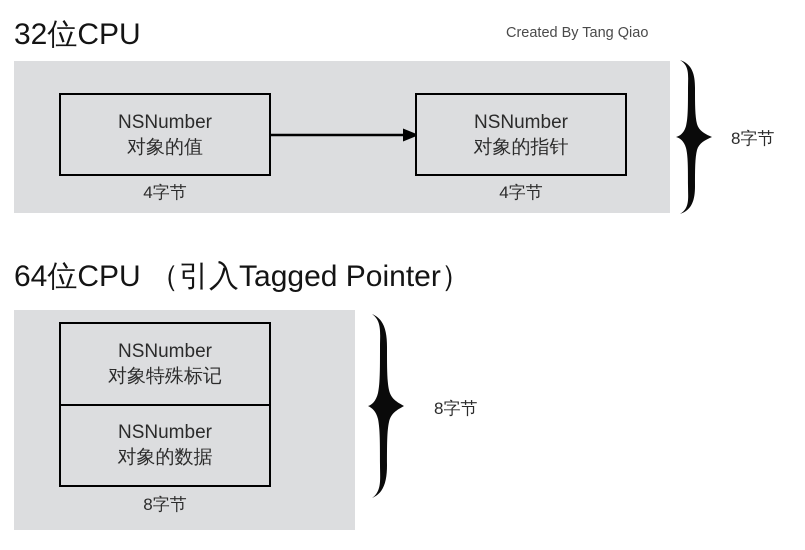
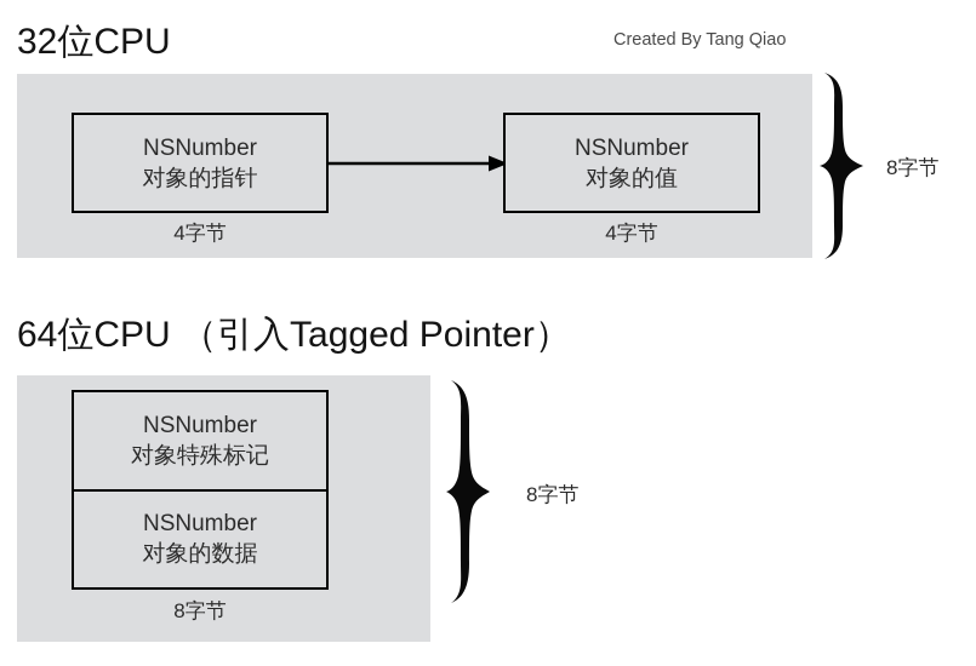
  32位CPU
  Created By Tang Qiao
  NSNumber
- 对象的值
+ 对象的指针
  4字节
  NSNumber
- 对象的指针
+ 对象的值
  4字节
  8字节
  64位CPU （引入Tagged Pointer）
  NSNumber
  对象特殊标记
  NSNumber
  对象的数据
  8字节
  8字节
